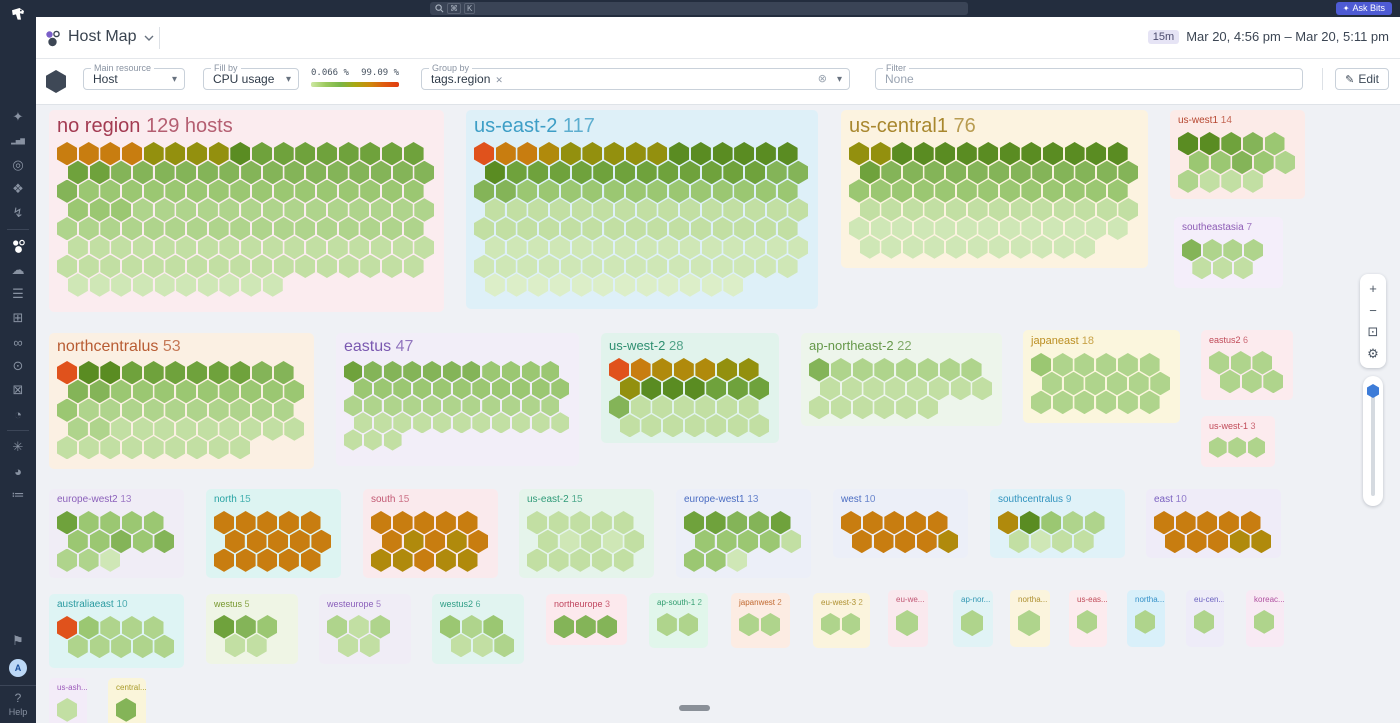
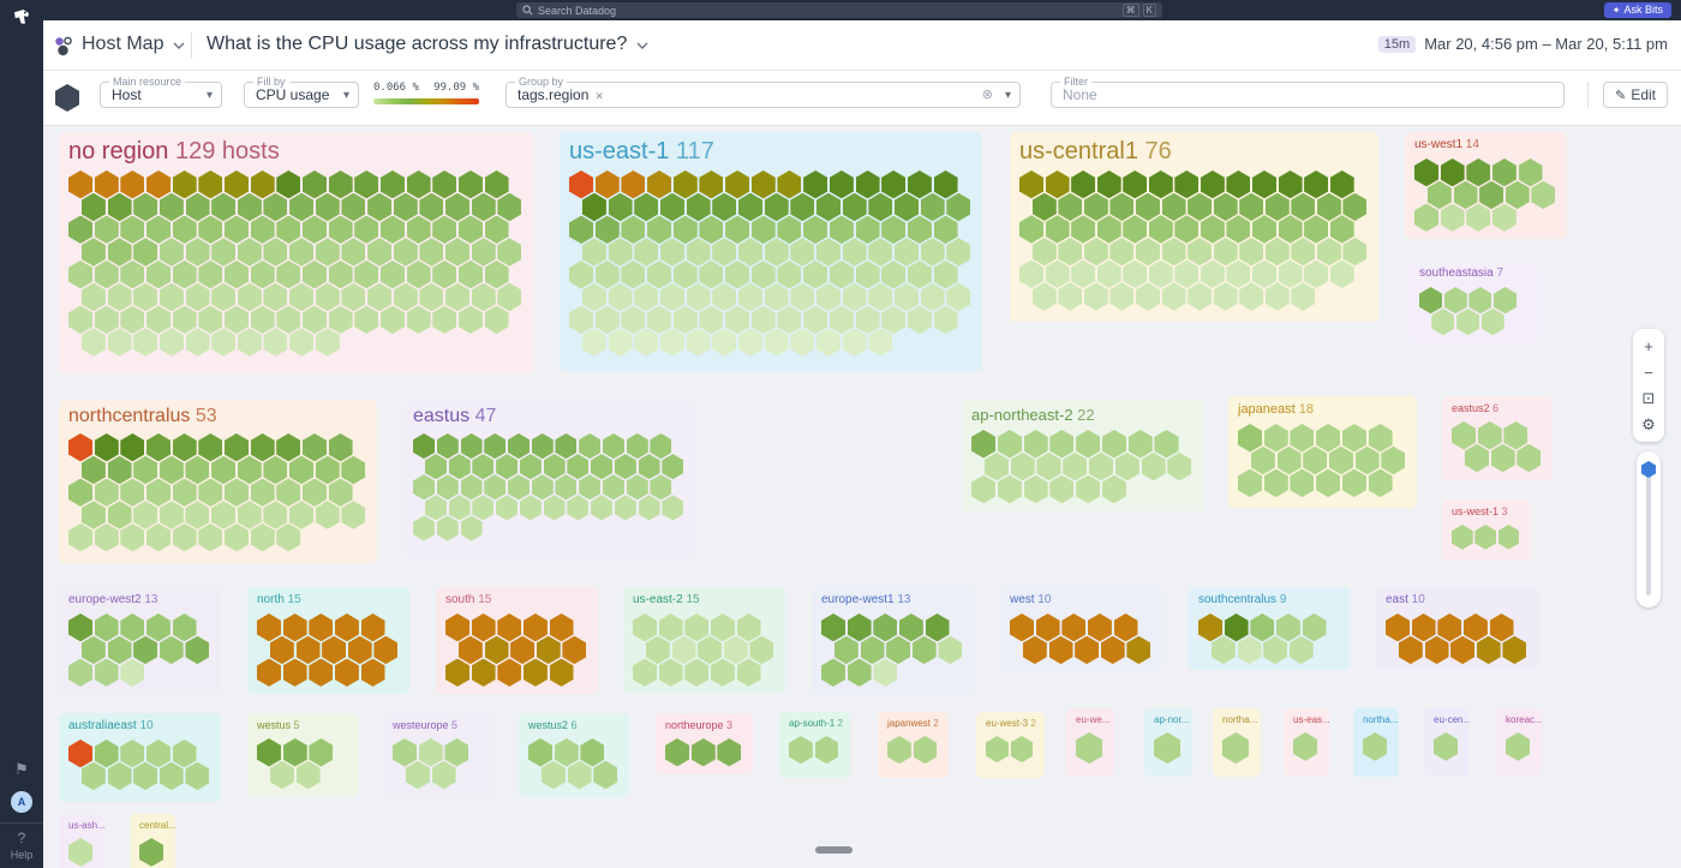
+ Search Datadog
  ⌘
  K
  ✦ Ask Bits
- ✦
- ◎
- ❖
- ↯
- ☁
- ☰
- ⊞
- ∞
- ⊙
- ⊠
- ◔
- ✳
- ◕
- ≔
  ⚑
  A
  ?
  Help
  Host Map
+ What is the CPU usage across my infrastructure?
  15m
  Mar 20, 4:56 pm – Mar 20, 5:11 pm
  Main resource
  Host
  ▾
  Fill by
  CPU usage
  ▾
  0.066 %
  99.09 %
  Group by
  tags.region ✕
  ⊗
  ▾
  Filter
  None
  ✎ Edit
  no region 129 hosts
- us-east-2 117
+ us-east-1 117
  us-central1 76
  us-west1 14
  southeastasia 7
  northcentralus 53
  eastus 47
- us-west-2 28
  ap-northeast-2 22
  japaneast 18
  eastus2 6
  us-west-1 3
  europe-west2 13
  north 15
  south 15
  us-east-2 15
  europe-west1 13
  west 10
  southcentralus 9
  east 10
  australiaeast 10
  westus 5
  westeurope 5
  westus2 6
  northeurope 3
  ap-south-1 2
  japanwest 2
  eu-west-3 2
  eu-we...
  ap-nor...
  northa...
  us-eas...
  northa...
  eu-cen..
  koreac...
  us-ash...
  central...
  +
  −
  ⊡
  ⚙
